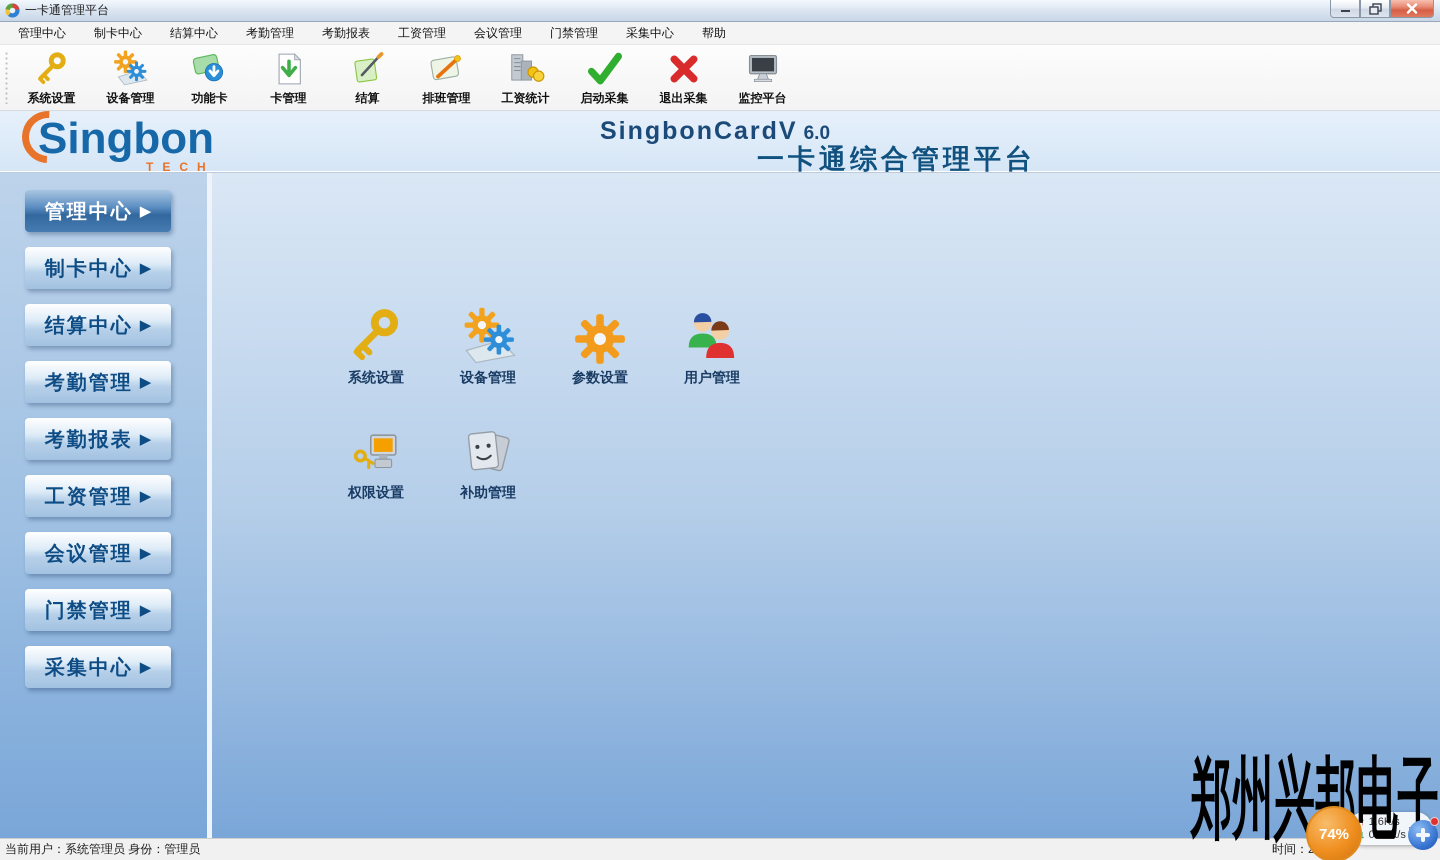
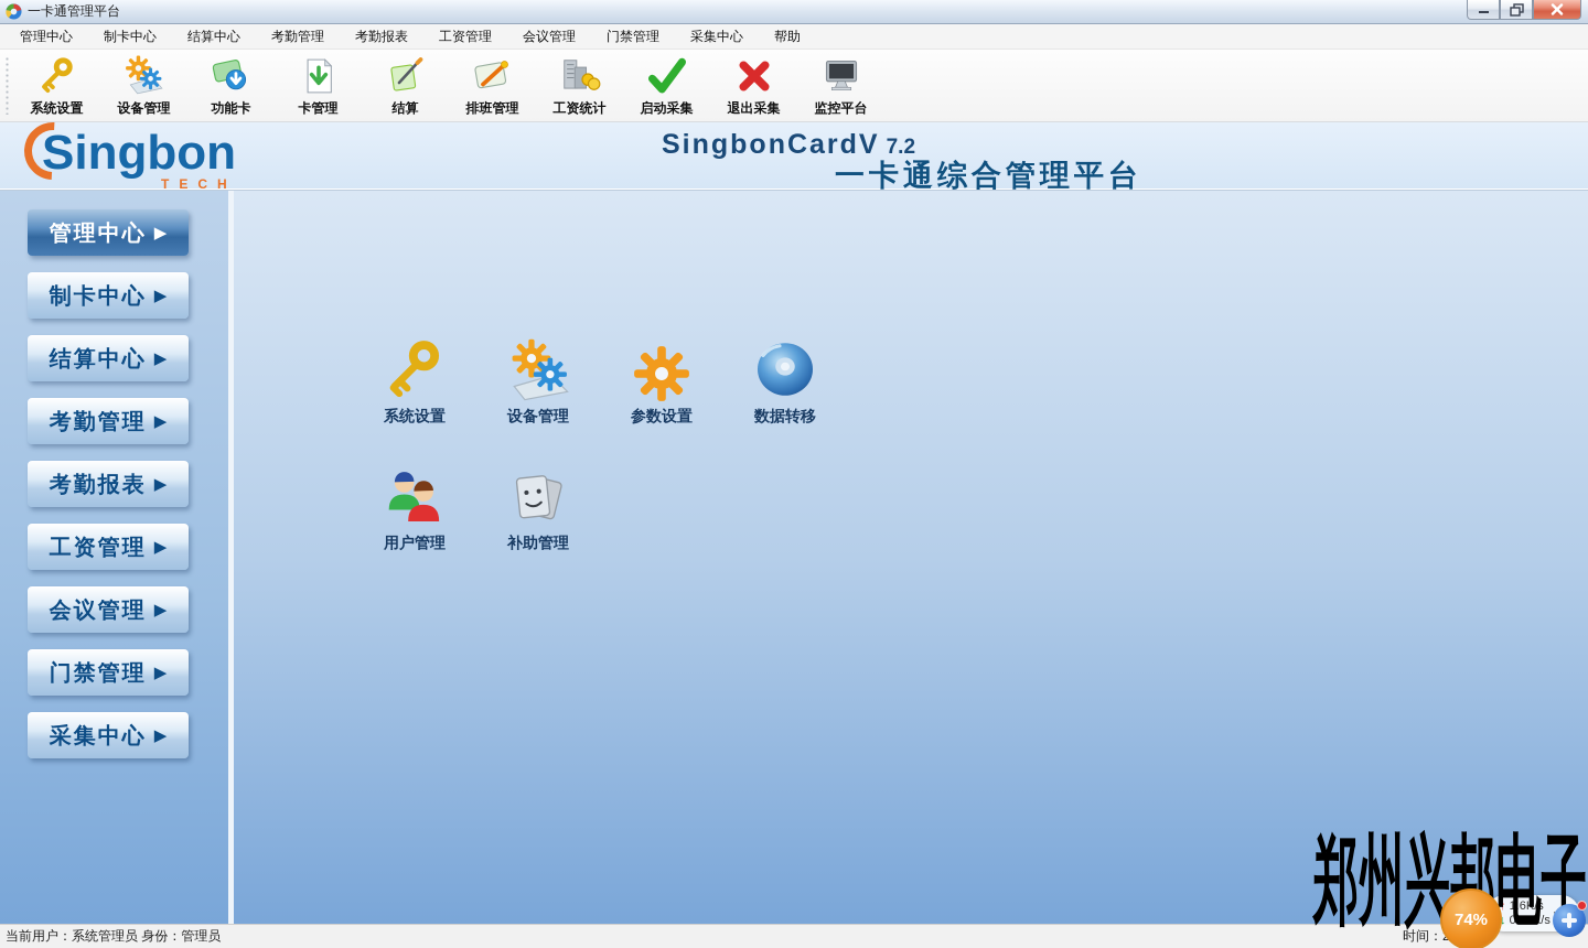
  一卡通管理平台
  管理中心
  制卡中心
  结算中心
  考勤管理
  考勤报表
  工资管理
  会议管理
  门禁管理
  采集中心
  帮助
  系统设置
  设备管理
  功能卡
  卡管理
  结算
  排班管理
  工资统计
  启动采集
  退出采集
  监控平台
  Singbon
  TECH
- SingbonCardV 6.0
+ SingbonCardV 7.2
  一卡通综合管理平台
  管理中心
  ▶
  制卡中心
  ▶
  结算中心
  ▶
  考勤管理
  ▶
  考勤报表
  ▶
  工资管理
  ▶
  会议管理
  ▶
  门禁管理
  ▶
  采集中心
  ▶
  系统设置
  设备管理
  参数设置
+ 数据转移
  用户管理
- 权限设置
  补助管理
  当前用户：系统管理员 身份：管理员
  时间：
  ↑ 1.6K/s
  ↓ 0.07K/s
  郑州兴邦电子
  74%
